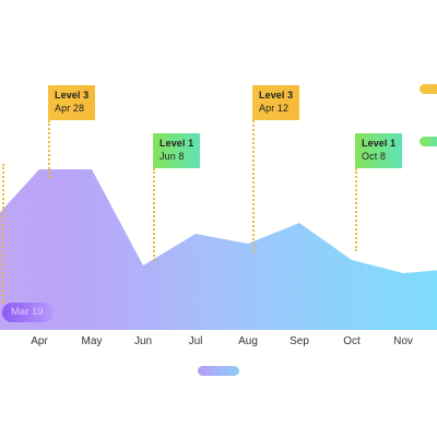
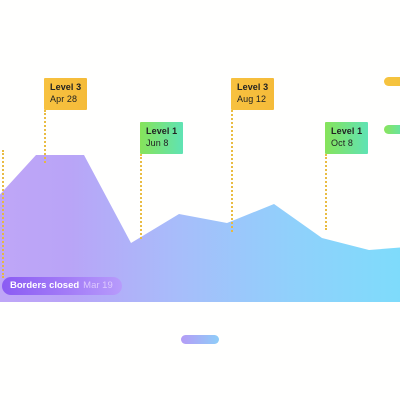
  Level 3
  Apr 28
  Level 1
  Jun 8
  Level 3
- Apr 12
+ Aug 12
  Level 1
  Oct 8
+ Borders closed
  Mar 19
- Apr
- May
- Jun
- Jul
- Aug
- Sep
- Oct
- Nov
